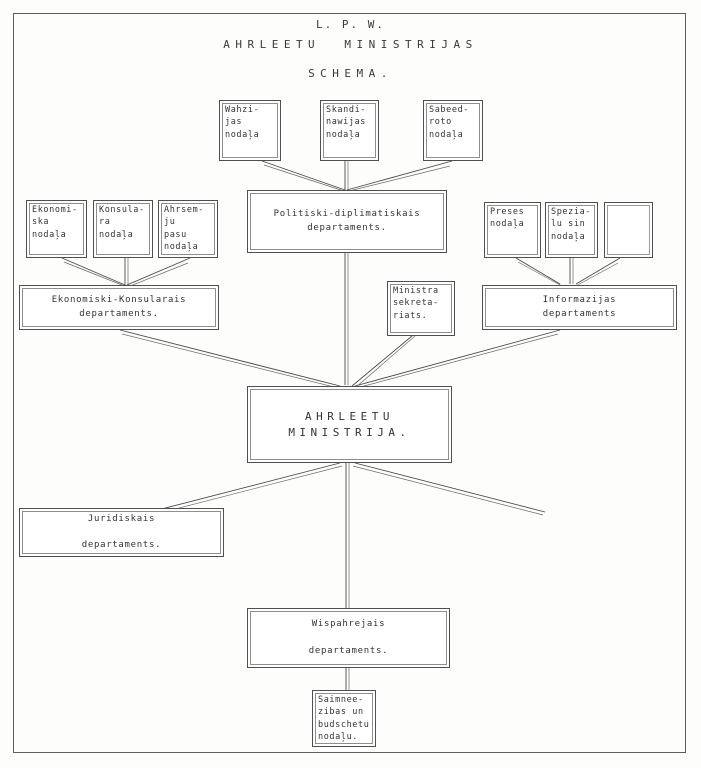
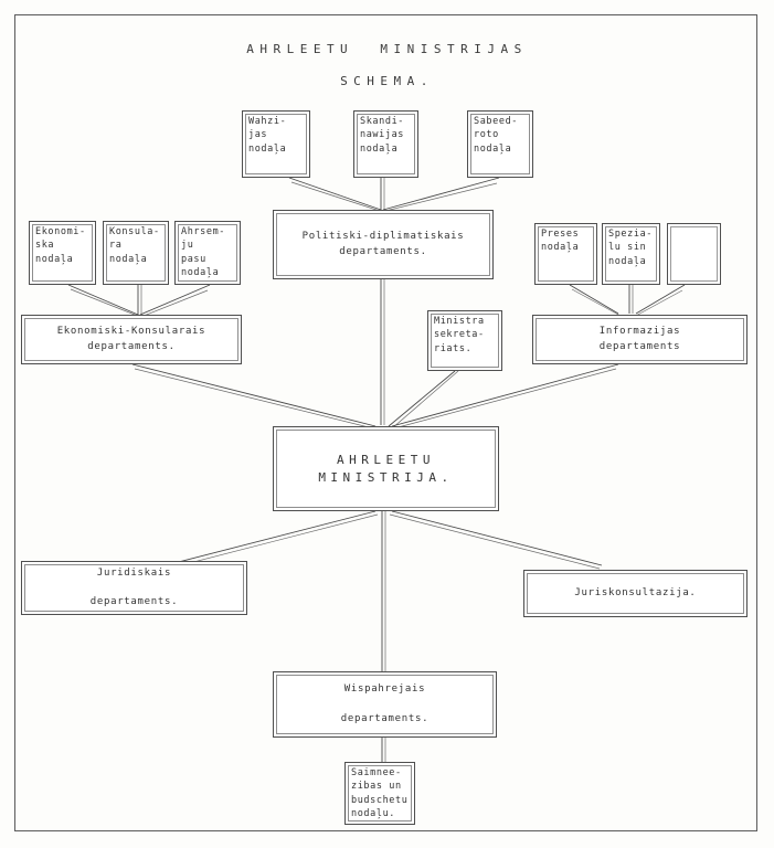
- L. P. W.
  AHRLEETU MINISTRIJAS
  SCHEMA.
  Wahzi-
  jas
  nodaļa
  Skandi-
  nawijas
  nodaļa
  Sabeed-
  roto
  nodaļa
  Politiski-diplimatiskais
  departaments.
  Ekonomi-
  ska
  nodaļa
  Konsula-
  ra
  nodaļa
  Ahrsem-
  ju
  pasu
  nodaļa
  Preses
  nodaļa
  Spezia-
  lu sin
  nodaļa
  Ekonomiski-Konsularais
  departaments.
  Ministra
  sekreta-
  riats.
  Informazijas
  departaments
  AHRLEETU
  MINISTRIJA.
  Juridiskais
  departaments.
+ Juriskonsultazija.
  Wispahrejais
  departaments.
  Saimnee-
  zibas un
  budschetu
  nodaļu.
